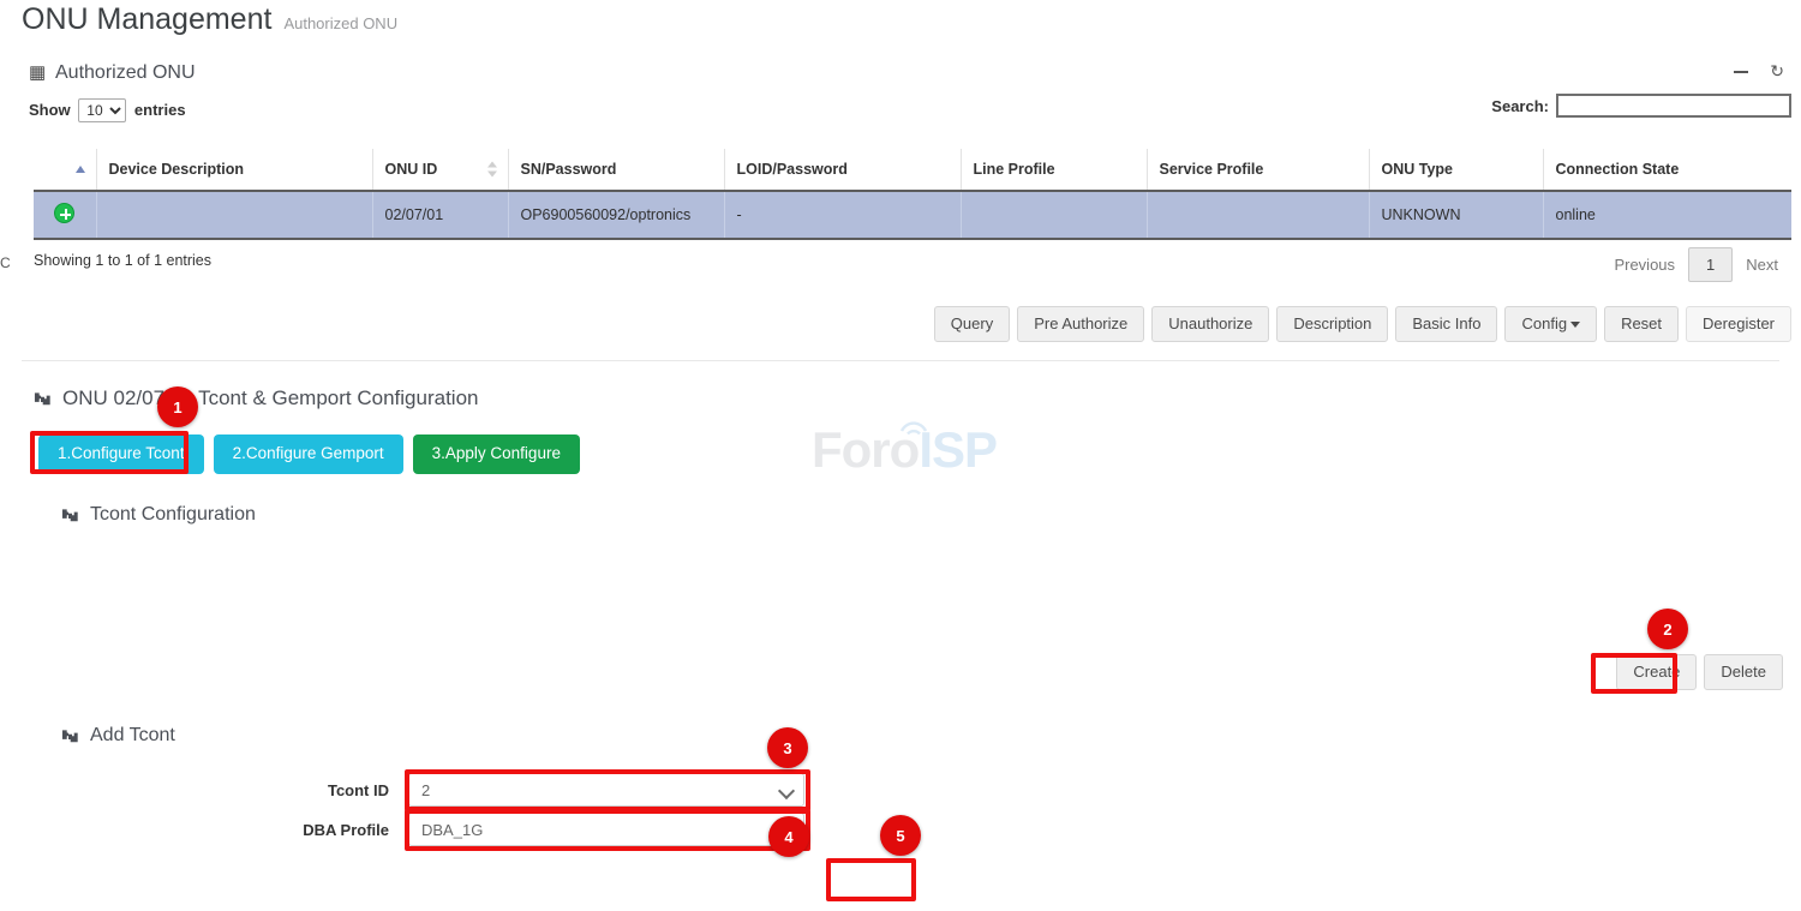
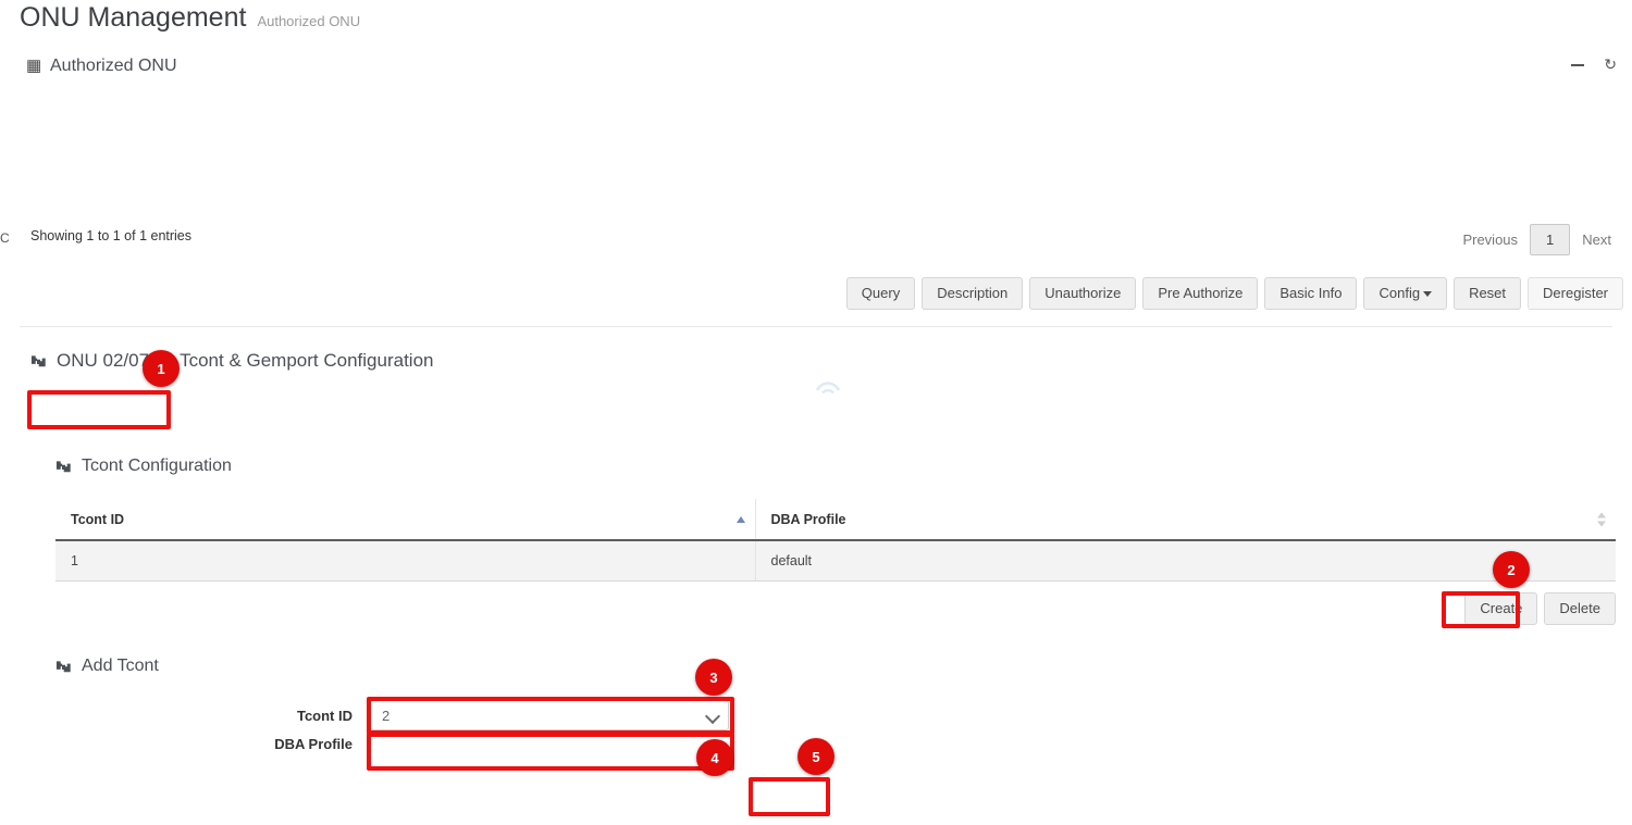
  ONU Management
  Authorized ONU
  ▦
  Authorized ONU
  ↻
- Show 10 entries
- Search:
  C
- 	Device Description	ONU ID	SN/Password	LOID/Password	Line Profile	Service Profile	ONU Type	Connection State
- 		02/07/01	OP6900560092/optronics	-			UNKNOWN	online
  Showing 1 to 1 of 1 entries
  Previous
  1
  Next
  Query
- Pre Authorize
+ Description
  Unauthorize
- Description
+ Pre Authorize
  Basic Info
  Config
  Reset
  Deregister
  ONU 02/0 Tcont & Gemport Configuration
- 1.Configure Tcont
- 2.Configure Gemport
- 3.Apply Configure
- ForoISP
  Tcont Configuration
+ Tcont ID	DBA Profile
+ 1	default
  Create
  Delete
  Add Tcont
  Tcont ID
  2
  DBA Profile
- DBA_1G
  1
  2
  3
  4
  5
